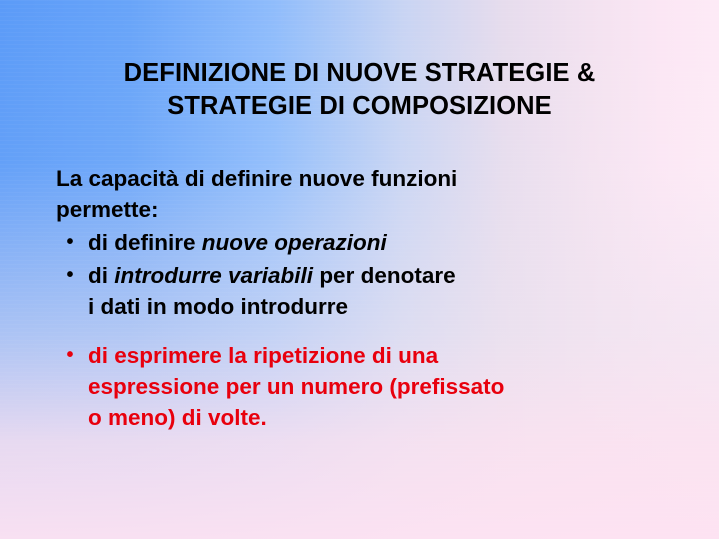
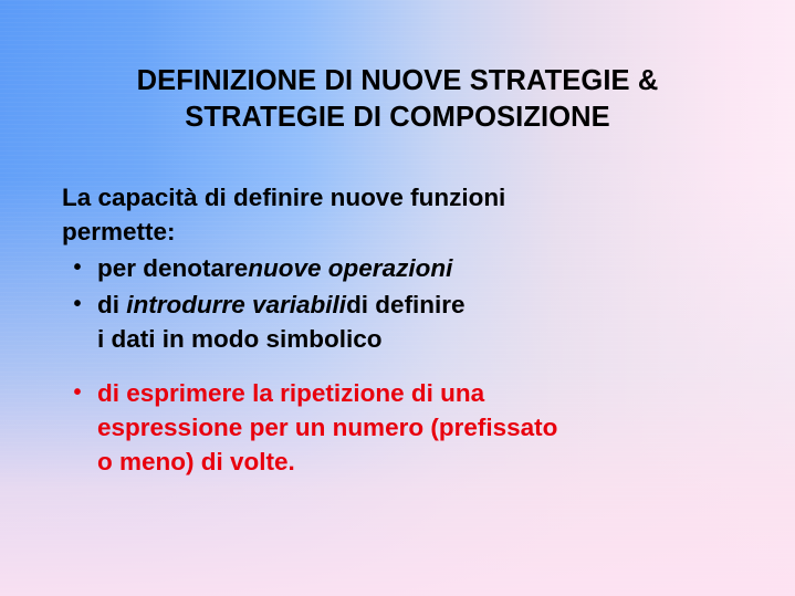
  DEFINIZIONE DI NUOVE STRATEGIE &
  STRATEGIE DI COMPOSIZIONE
  La capacità di definire nuove funzioni
  permette:
  •
- di definire nuove operazioni
+ per denotarenuove operazioni
  •
- di introdurre variabili per denotare
+ di introdurre variabilidi definire
- i dati in modo introdurre
+ i dati in modo simbolico
  •
  di esprimere la ripetizione di una
  espressione per un numero (prefissato
  o meno) di volte.
